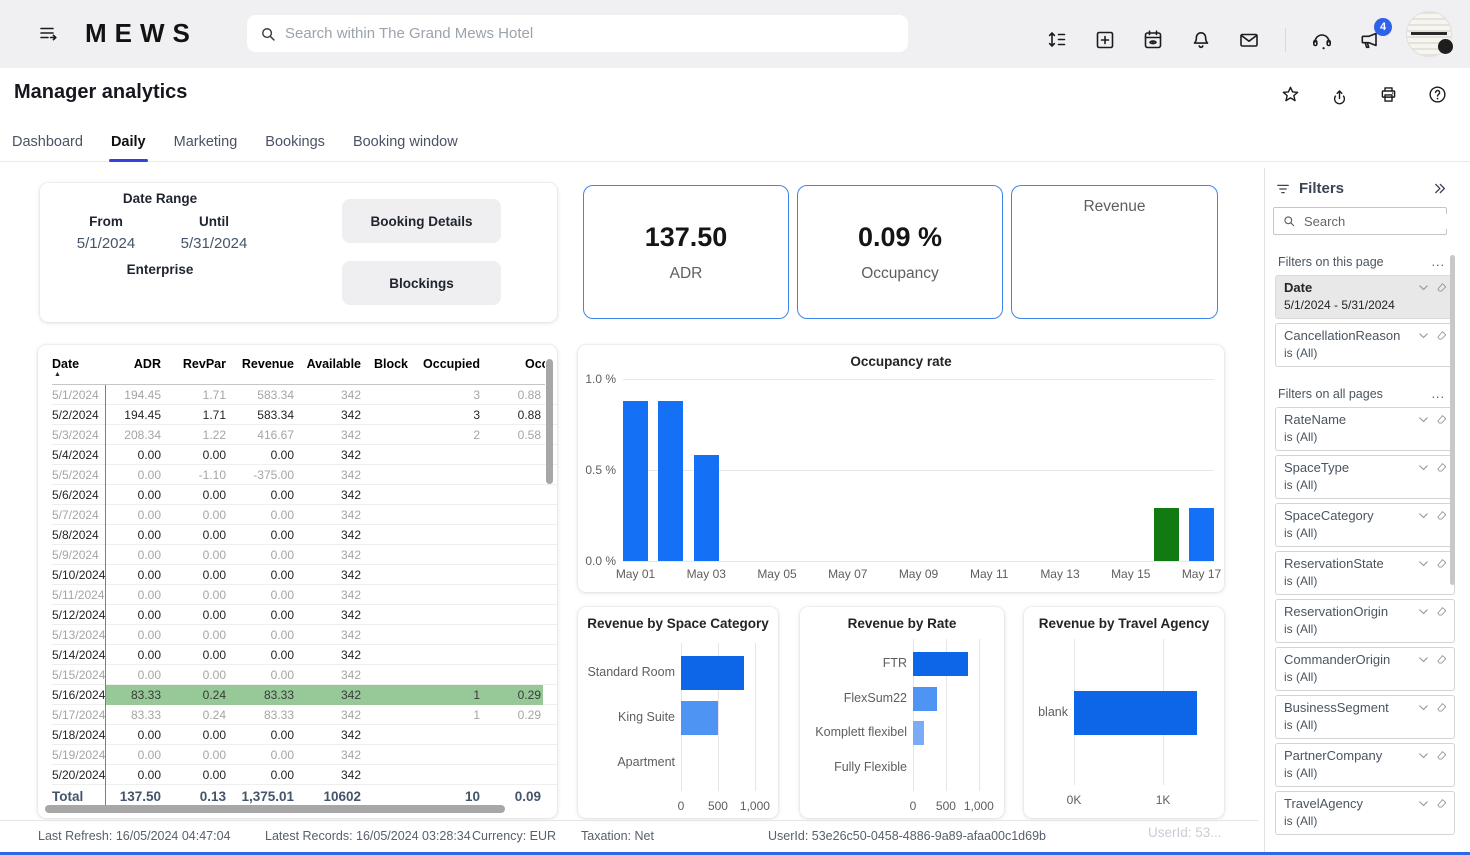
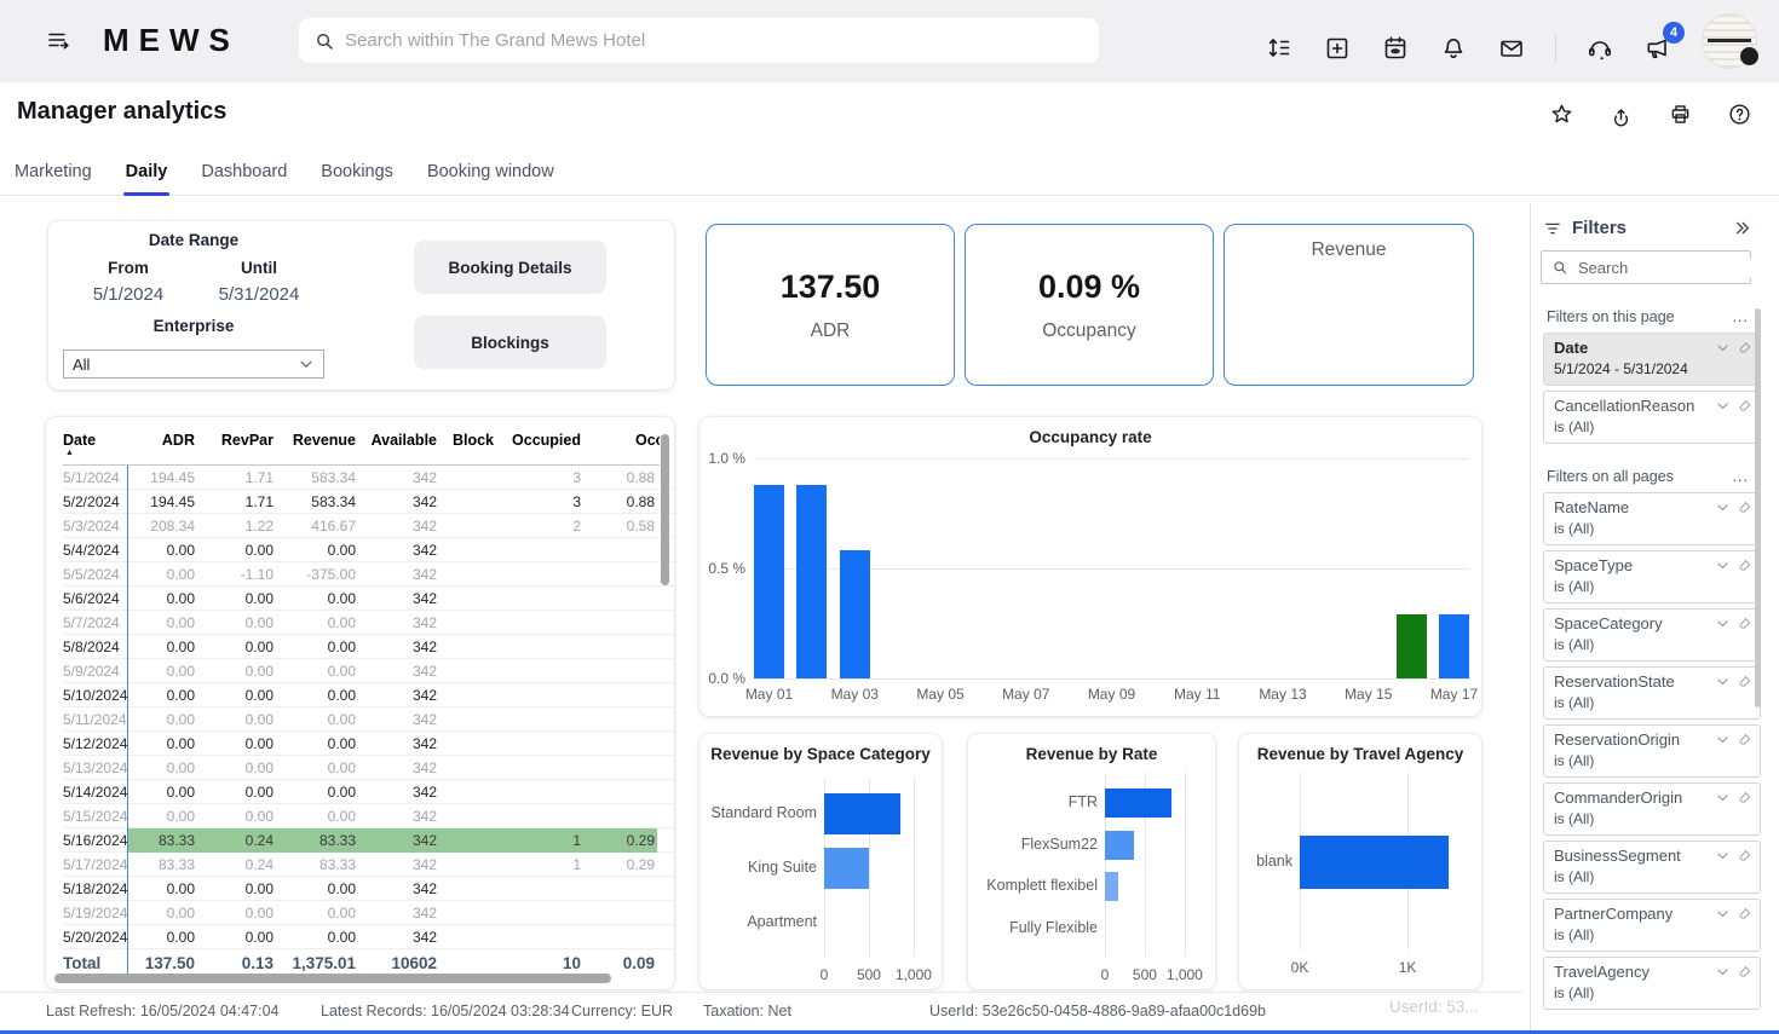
  MEWS
  Search within The Grand Mews Hotel
  4
  Manager analytics
- Dashboard
+ Marketing
  Daily
- Marketing
+ Dashboard
  Bookings
  Booking window
  Date Range
  From
  5/1/2024
  Until
  5/31/2024
  Enterprise
+ All
  Booking Details
  Blockings
  137.50
  ADR
  0.09 %
  Occupancy
  Revenue
  Date
  ADR
  RevPar
  Revenue
  Available
  Block
  Occupied
  5/1/2024
  194.45
  1.71
  583.34
  342
  3
  0.88
  5/2/2024
  194.45
  1.71
  583.34
  342
  3
  0.88
  5/3/2024
  208.34
  1.22
  416.67
  342
  2
  0.58
  5/4/2024
  0.00
  0.00
  0.00
  342
  5/5/2024
  0.00
  -1.10
  -375.00
  342
  5/6/2024
  0.00
  0.00
  0.00
  342
  5/7/2024
  0.00
  0.00
  0.00
  342
  5/8/2024
  0.00
  0.00
  0.00
  342
  5/9/2024
  0.00
  0.00
  0.00
  342
  5/10/2024
  0.00
  0.00
  0.00
  342
  5/11/2024
  0.00
  0.00
  0.00
  342
  5/12/2024
  0.00
  0.00
  0.00
  342
  5/13/2024
  0.00
  0.00
  0.00
  342
  5/14/2024
  0.00
  0.00
  0.00
  342
  5/15/2024
  0.00
  0.00
  0.00
  342
  5/16/2024
  83.33
  0.24
  83.33
  342
  1
  0.29
  5/17/2024
  83.33
  0.24
  83.33
  342
  1
  0.29
  5/18/2024
  0.00
  0.00
  0.00
  342
  5/19/2024
  0.00
  0.00
  0.00
  342
  5/20/2024
  0.00
  0.00
  0.00
  342
  Total
  137.50
  0.13
  1,375.01
  10602
  10
  0.09
  Occupancy rate
  1.0 %
  0.5 %
  0.0 %
  May 01
  May 03
  May 05
  May 07
  May 09
  May 11
  May 13
  May 15
  May 17
  Revenue by Space Category
  0
  500
  1,000
  Standard Room
  King Suite
  Apartment
  Revenue by Rate
  0
  500
  1,000
  FTR
  FlexSum22
  Komplett flexibel
  Fully Flexible
  Revenue by Travel Agency
  0K
  1K
  blank
  Filters
  Search
  Filters on this page
  ...
  Date
  5/1/2024 - 5/31/2024
  CancellationReason
  is (All)
  Filters on all pages
  ...
  RateName
  is (All)
  SpaceType
  is (All)
  SpaceCategory
  is (All)
  ReservationState
  is (All)
  ReservationOrigin
  is (All)
  CommanderOrigin
  is (All)
  BusinessSegment
  is (All)
  PartnerCompany
  is (All)
  TravelAgency
  is (All)
  Last Refresh: 16/05/2024 04:47:04
  Latest Records: 16/05/2024 03:28:34
  Currency: EUR
  Taxation: Net
  UserId: 53e26c50-0458-4886-9a89-afaa00c1d69b
  UserId: 53...
